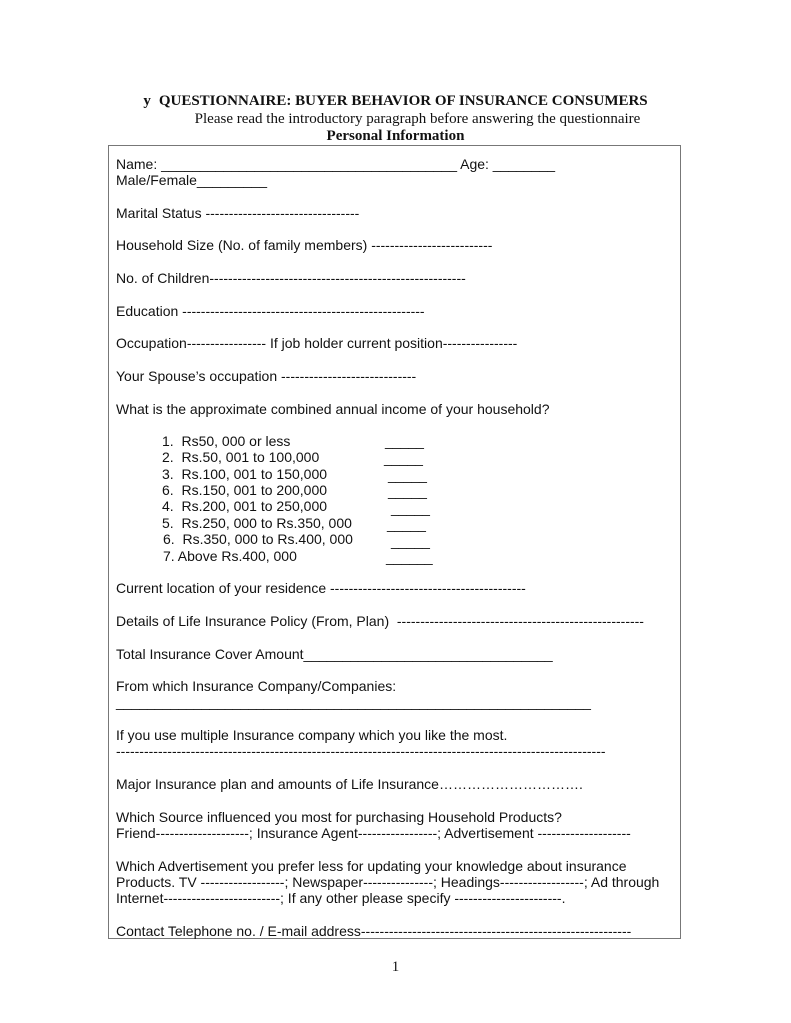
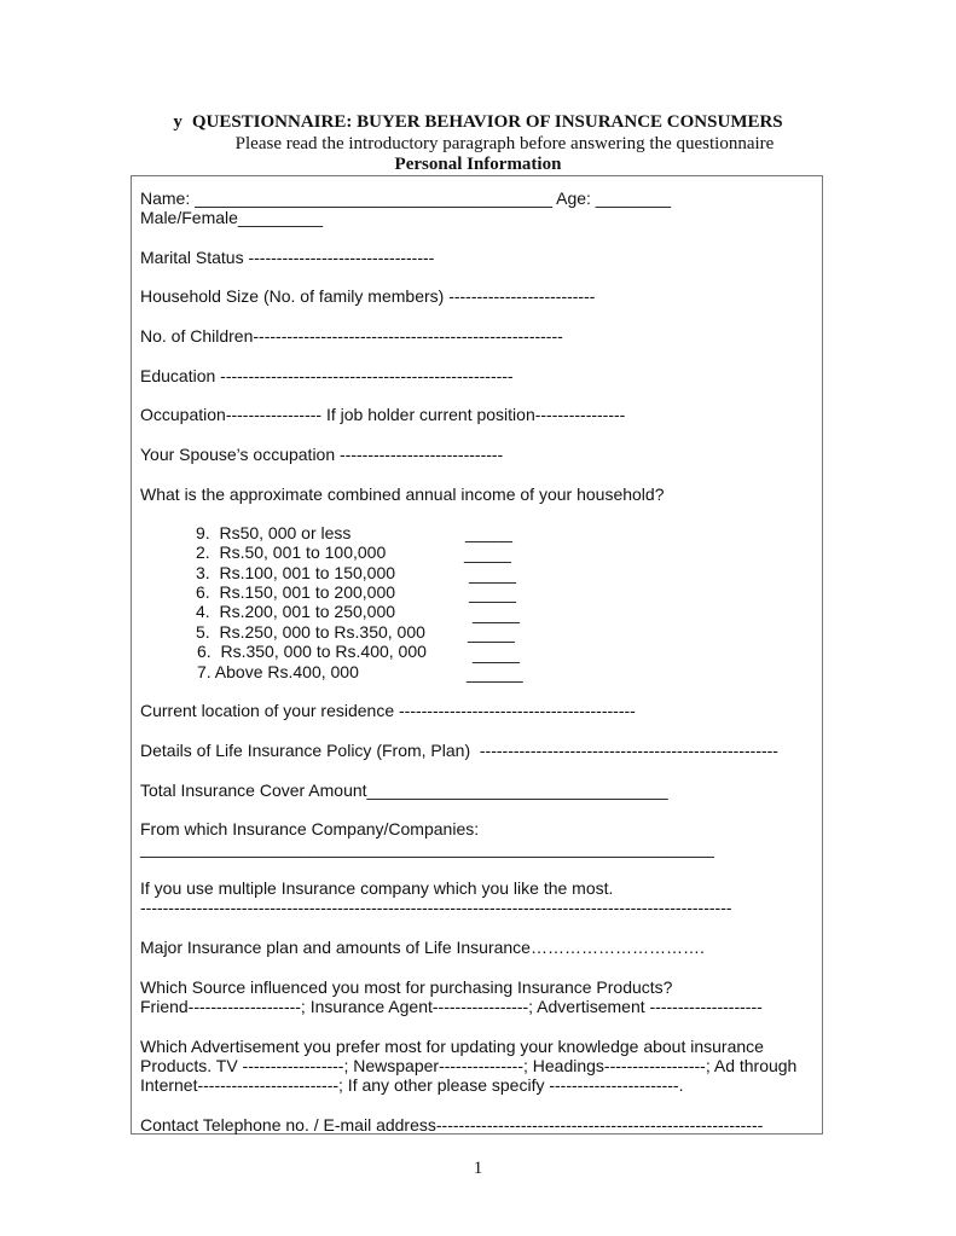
  y QUESTIONNAIRE: BUYER BEHAVIOR OF INSURANCE CONSUMERS
  Please read the introductory paragraph before answering the questionnaire
  Personal Information
  Name: ______________________________________ Age: ________
  Male/Female_________
  Marital Status ---------------------------------
  Household Size (No. of family members) --------------------------
  No. of Children-------------------------------------------------------
  Education ----------------------------------------------------
  Occupation----------------- If job holder current position----------------
  Your Spouse’s occupation -----------------------------
  What is the approximate combined annual income of your household?
- 1. Rs50, 000 or less
+ 9. Rs50, 000 or less
  _____
  2. Rs.50, 001 to 100,000
  _____
  3. Rs.100, 001 to 150,000
  _____
  6. Rs.150, 001 to 200,000
  _____
  4. Rs.200, 001 to 250,000
  _____
  5. Rs.250, 000 to Rs.350, 000
  _____
  6. Rs.350, 000 to Rs.400, 000
  _____
  7. Above Rs.400, 000
  ______
  Current location of your residence ------------------------------------------
  Details of Life Insurance Policy (From, Plan) -----------------------------------------------------
  Total Insurance Cover Amount________________________________
  From which Insurance Company/Companies:
  _____________________________________________________________
  If you use multiple Insurance company which you like the most.
  ---------------------------------------------------------------------------------------------------------
  Major Insurance plan and amounts of Life Insurance………………………….
- Which Source influenced you most for purchasing Household Products?
+ Which Source influenced you most for purchasing Insurance Products?
  Friend--------------------; Insurance Agent-----------------; Advertisement --------------------
- Which Advertisement you prefer less for updating your knowledge about insurance
+ Which Advertisement you prefer most for updating your knowledge about insurance
  Products. TV ------------------; Newspaper---------------; Headings------------------; Ad through
  Internet-------------------------; If any other please specify -----------------------.
  Contact Telephone no. / E-mail address----------------------------------------------------------
  1
